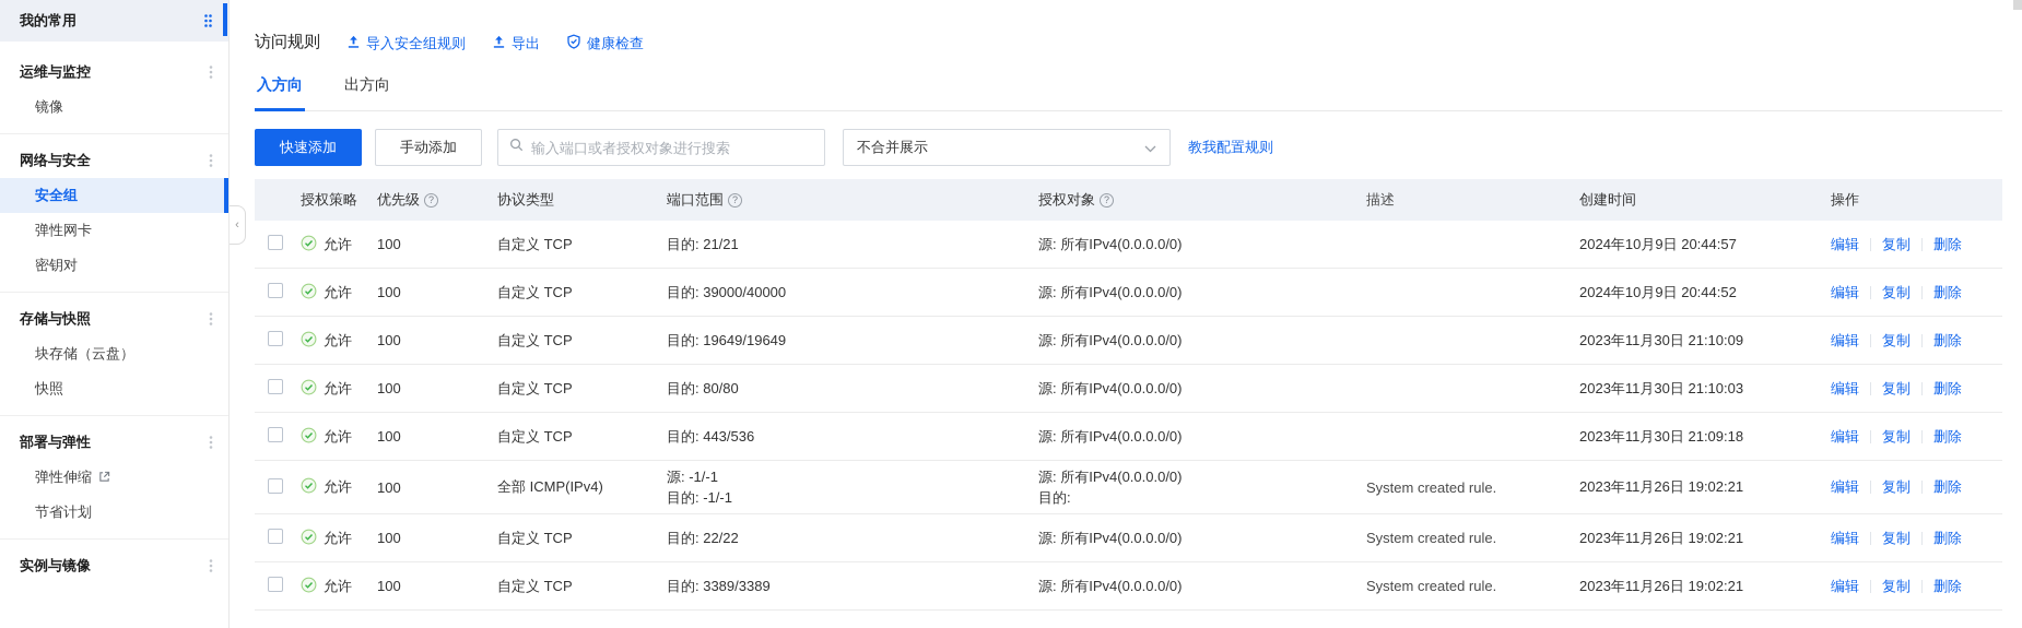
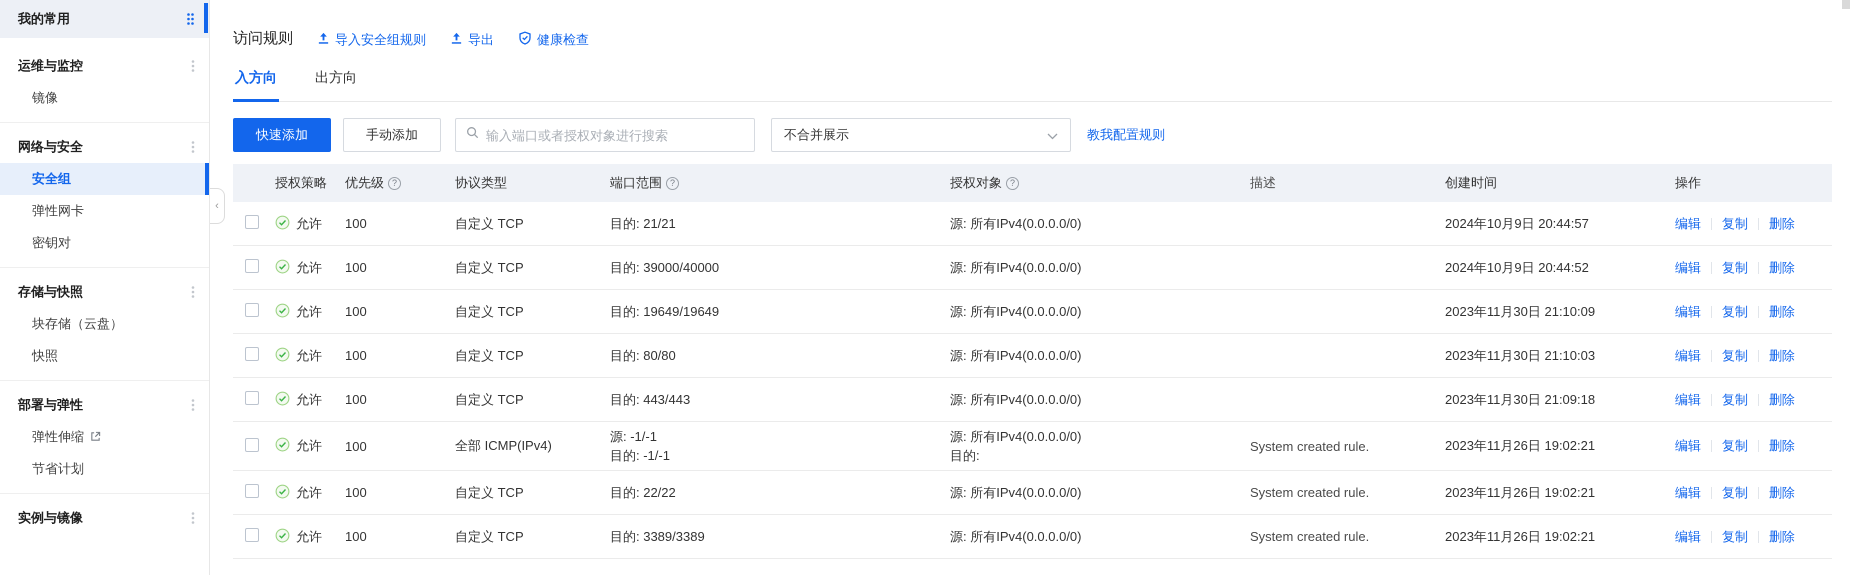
  我的常用
  运维与监控
  镜像
  网络与安全
  安全组
  弹性网卡
  密钥对
  存储与快照
  块存储（云盘）
  快照
  部署与弹性
  弹性伸缩
  节省计划
  实例与镜像
  ‹
  访问规则
  导入安全组规则
  导出
  健康检查
  入方向
  出方向
  快速添加
  手动添加
  输入端口或者授权对象进行搜索
  不合并展示
  教我配置规则
  授权策略
  优先级
  ?
  协议类型
  端口范围
  ?
  授权对象
  ?
  描述
  创建时间
  操作
  允许
  100
  自定义 TCP
  目的: 21/21
  源: 所有IPv4(0.0.0.0/0)
  2024年10月9日 20:44:57
  编辑
  复制
  删除
  允许
  100
  自定义 TCP
  目的: 39000/40000
  源: 所有IPv4(0.0.0.0/0)
  2024年10月9日 20:44:52
  编辑
  复制
  删除
  允许
  100
  自定义 TCP
  目的: 19649/19649
  源: 所有IPv4(0.0.0.0/0)
  2023年11月30日 21:10:09
  编辑
  复制
  删除
  允许
  100
  自定义 TCP
  目的: 80/80
  源: 所有IPv4(0.0.0.0/0)
  2023年11月30日 21:10:03
  编辑
  复制
  删除
  允许
  100
  自定义 TCP
- 目的: 443/536
+ 目的: 443/443
  源: 所有IPv4(0.0.0.0/0)
  2023年11月30日 21:09:18
  编辑
  复制
  删除
  允许
  100
  全部 ICMP(IPv4)
  源: -1/-1
  目的: -1/-1
  源: 所有IPv4(0.0.0.0/0)
  目的:
  System created rule.
  2023年11月26日 19:02:21
  编辑
  复制
  删除
  允许
  100
  自定义 TCP
  目的: 22/22
  源: 所有IPv4(0.0.0.0/0)
  System created rule.
  2023年11月26日 19:02:21
  编辑
  复制
  删除
  允许
  100
  自定义 TCP
  目的: 3389/3389
  源: 所有IPv4(0.0.0.0/0)
  System created rule.
  2023年11月26日 19:02:21
  编辑
  复制
  删除
